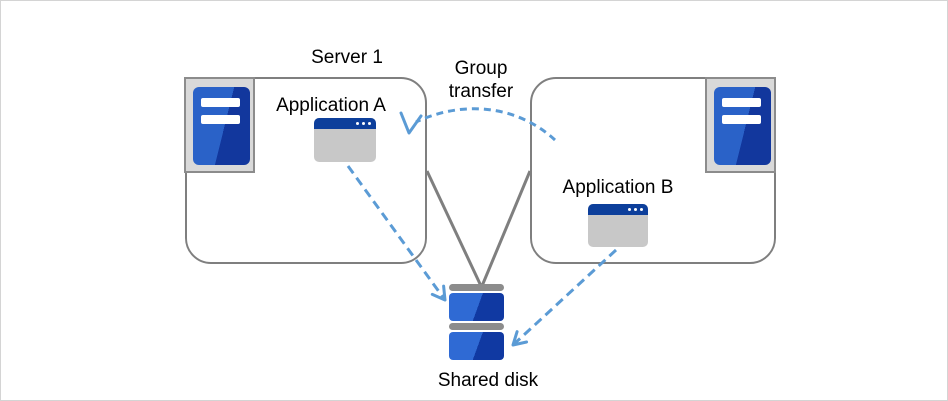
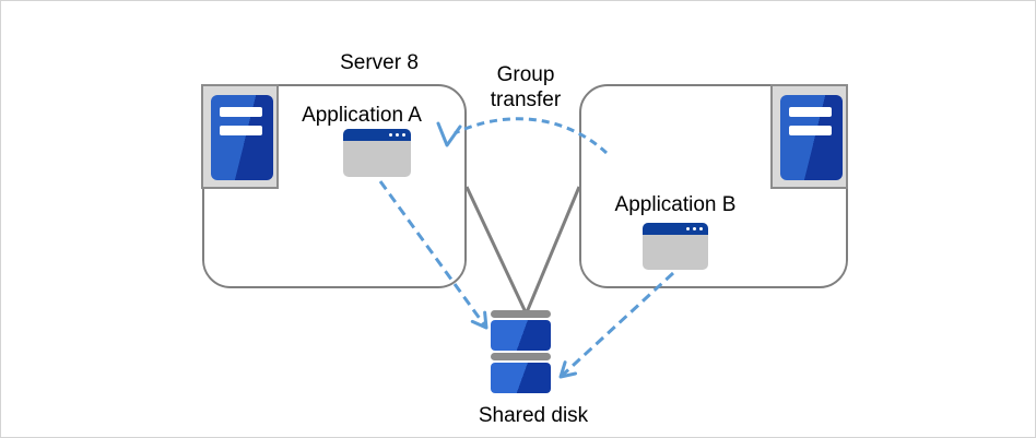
- Server 1
+ Server 8
  Group transfer
  Application A
  Application B
  Shared disk
